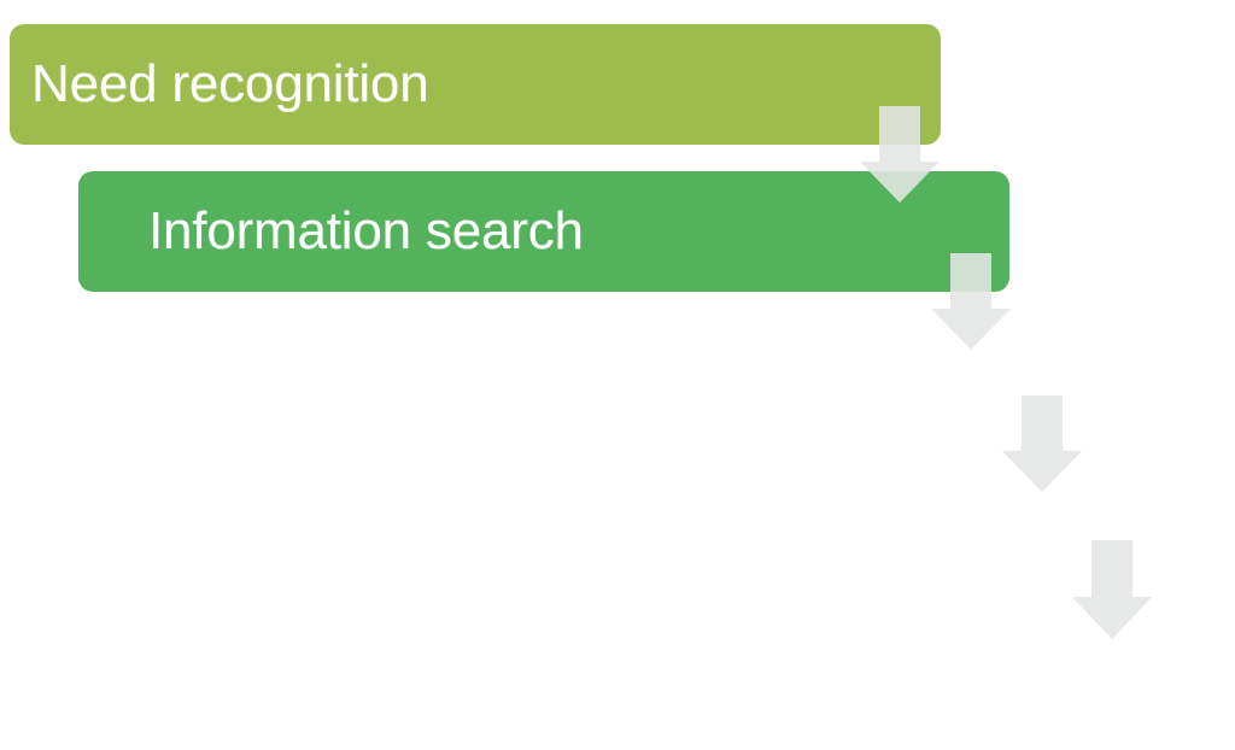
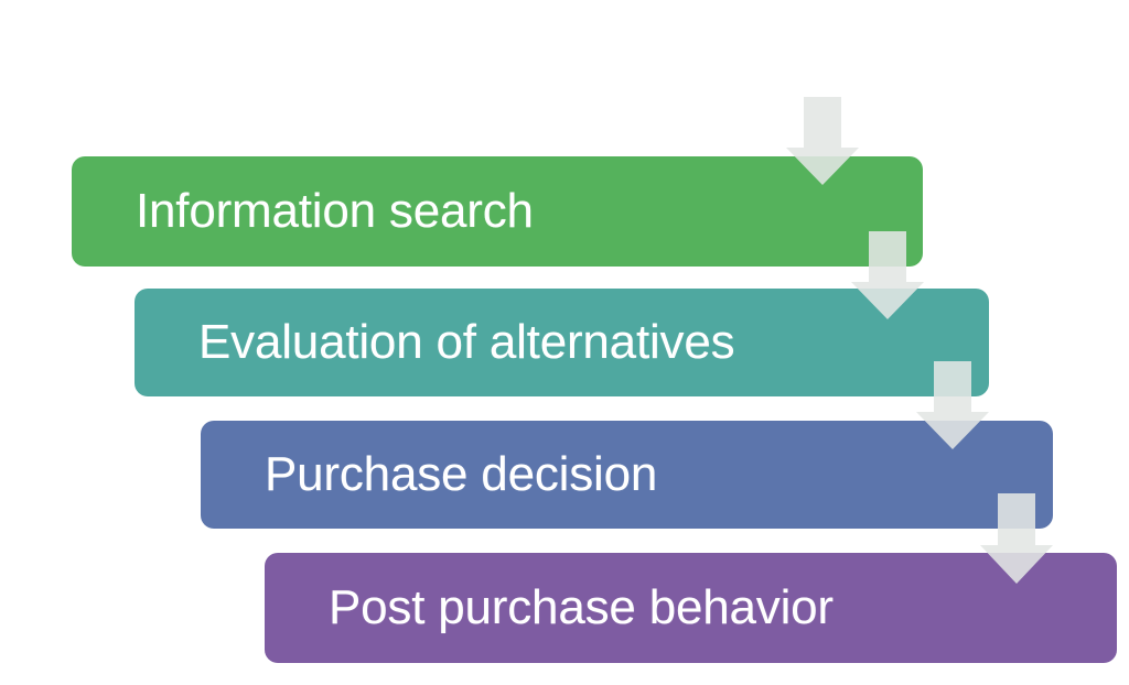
- Need recognition
  Information search
+ Evaluation of alternatives
+ Purchase decision
+ Post purchase behavior
